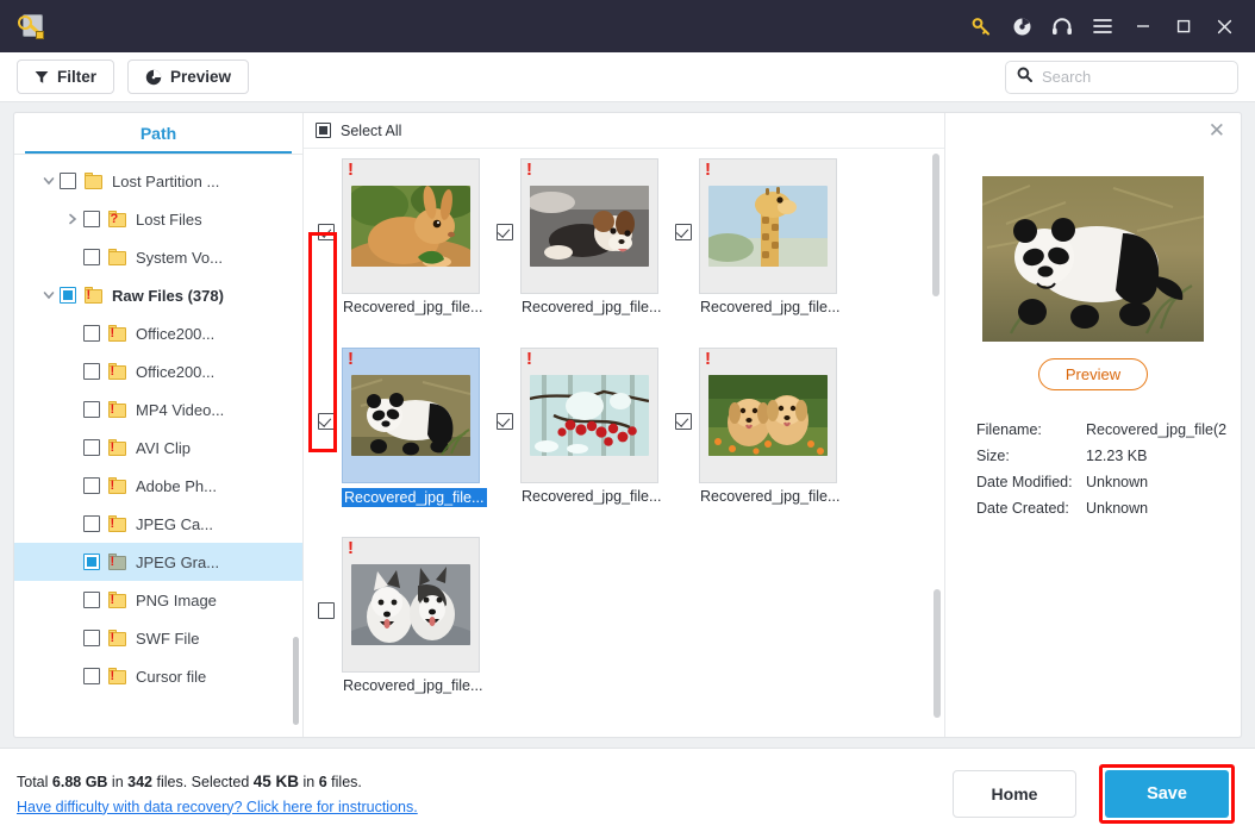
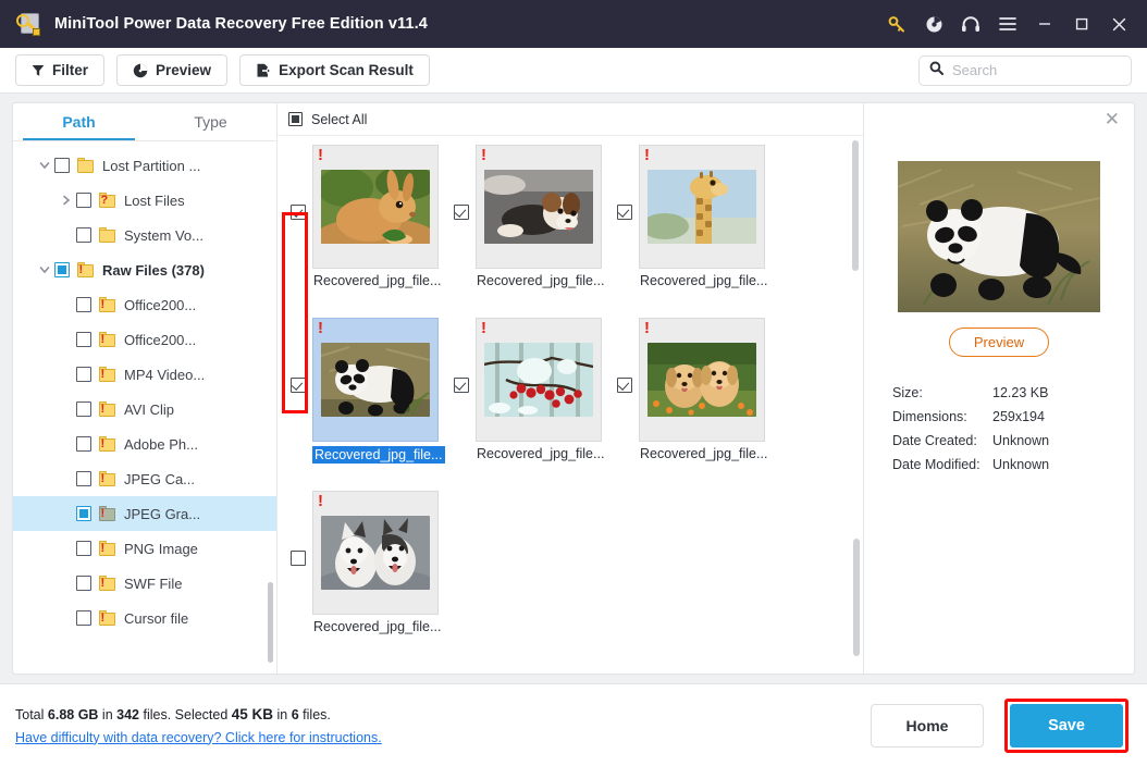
+ MiniTool Power Data Recovery Free Edition v11.4
  Filter
  Preview
+ Export Scan Result
  Search
  Path
+ Type
  Lost Partition ...
  ?
  Lost Files
  System Vo...
  !
  Raw Files (378)
  !
  Office200...
  !
  Office200...
  !
  MP4 Video...
  !
  AVI Clip
  !
  Adobe Ph...
  !
  JPEG Ca...
  !
  JPEG Gra...
  !
  PNG Image
  !
  SWF File
  !
  Cursor file
  Select All
  !
  Recovered_jpg_file...
  !
  Recovered_jpg_file...
  !
  Recovered_jpg_file...
  !
  Recovered_jpg_file...
  !
  Recovered_jpg_file...
  !
  Recovered_jpg_file...
  !
  Recovered_jpg_file...
  ✕
  Preview
- Filename:
- Recovered_jpg_file(2
  Size:
  12.23 KB
+ Dimensions:
+ 259x194
- Date Modified:
+ Date Created:
  Unknown
- Date Created:
+ Date Modified:
  Unknown
  Total 6.88 GB in 342 files. Selected 45 KB in 6 files.
  Have difficulty with data recovery? Click here for instructions.
  Home
  Save
